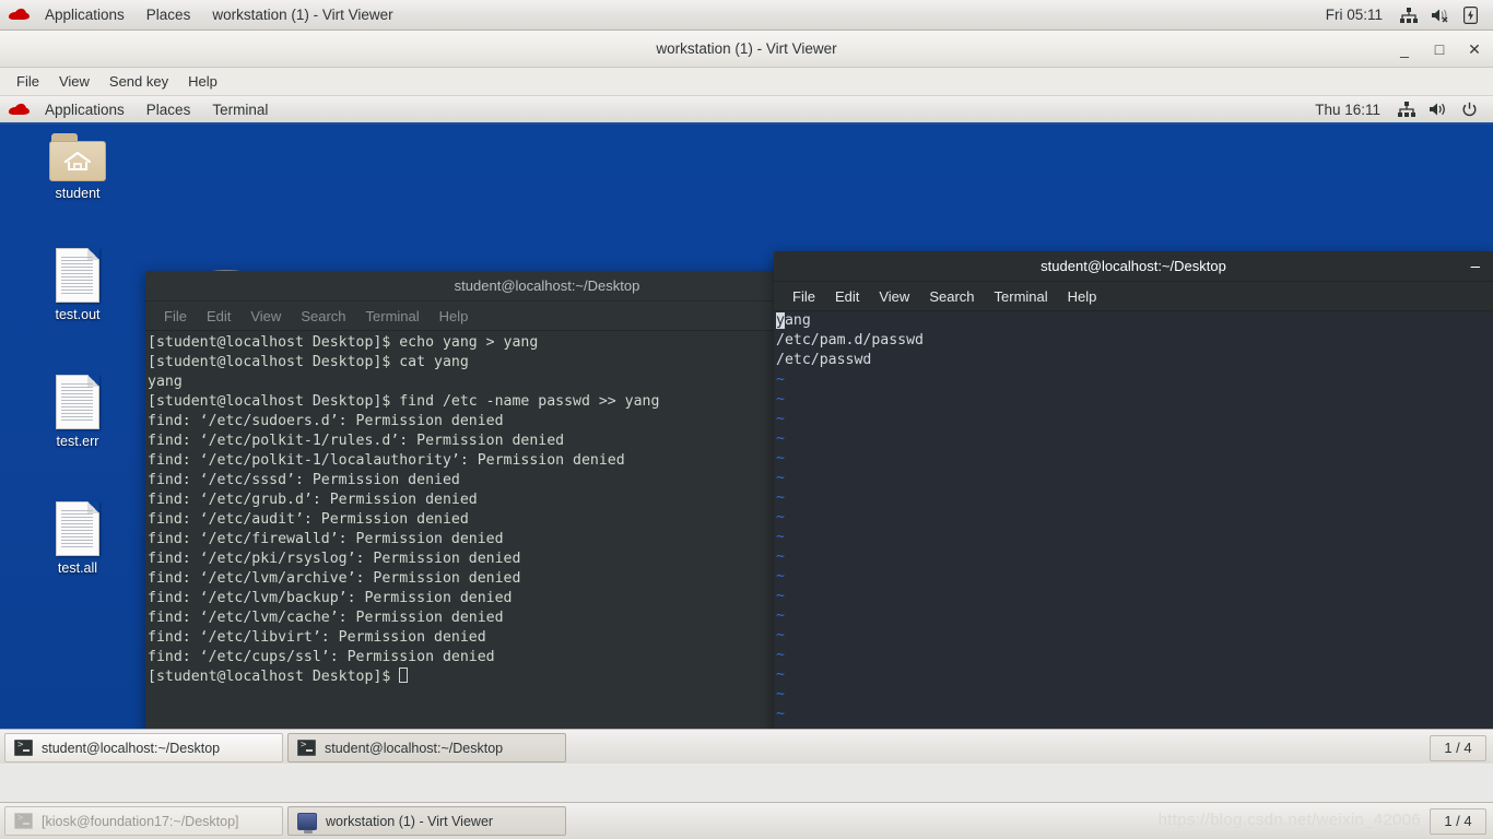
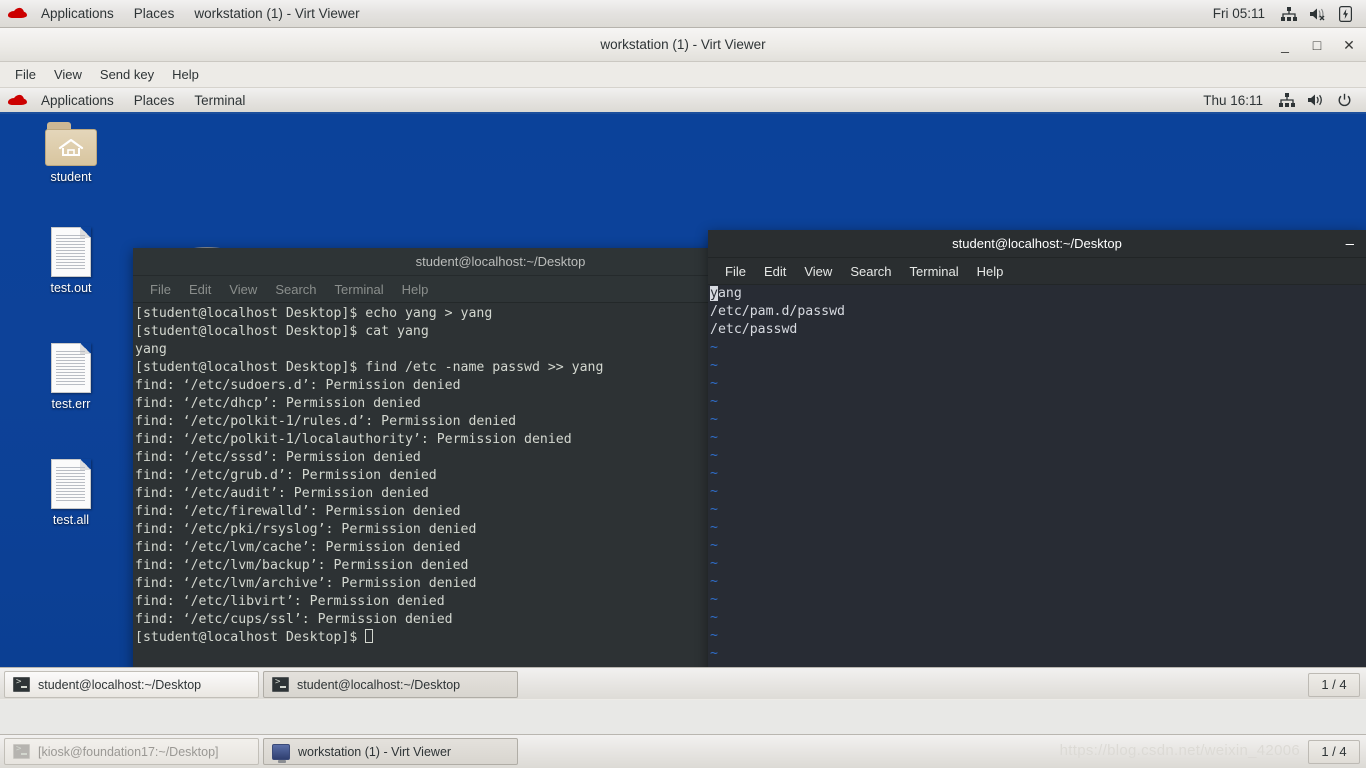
  Applications
  Places
  workstation (1) - Virt Viewer
  Fri 05:11
  workstation (1) - Virt Viewer
  _
  □
  ✕
  File
  View
  Send key
  Help
  Applications
  Places
  Terminal
  Thu 16:11
  student
  test.out
  test.err
  test.all
  student@localhost:~/Desktop
  File
  Edit
  View
  Search
  Terminal
  Help
  [student@localhost Desktop]$ echo yang > yang
  [student@localhost Desktop]$ cat yang
  yang
  [student@localhost Desktop]$ find /etc -name passwd >> yang
  find: ‘/etc/sudoers.d’: Permission denied
+ find: ‘/etc/dhcp’: Permission denied
  find: ‘/etc/polkit-1/rules.d’: Permission denied
  find: ‘/etc/polkit-1/localauthority’: Permission denied
  find: ‘/etc/sssd’: Permission denied
  find: ‘/etc/grub.d’: Permission denied
  find: ‘/etc/audit’: Permission denied
  find: ‘/etc/firewalld’: Permission denied
  find: ‘/etc/pki/rsyslog’: Permission denied
- find: ‘/etc/lvm/archive’: Permission denied
+ find: ‘/etc/lvm/cache’: Permission denied
  find: ‘/etc/lvm/backup’: Permission denied
- find: ‘/etc/lvm/cache’: Permission denied
+ find: ‘/etc/lvm/archive’: Permission denied
  find: ‘/etc/libvirt’: Permission denied
  find: ‘/etc/cups/ssl’: Permission denied
  [student@localhost Desktop]$
  student@localhost:~/Desktop
  –
  File
  Edit
  View
  Search
  Terminal
  Help
  yang
  /etc/pam.d/passwd
  /etc/passwd
  ~
  ~
  ~
  ~
  ~
  ~
  ~
  ~
  ~
  ~
  ~
  ~
  ~
  ~
  ~
  ~
  ~
  ~
  student@localhost:~/Desktop
  student@localhost:~/Desktop
  1 / 4
  [kiosk@foundation17:~/Desktop]
  workstation (1) - Virt Viewer
  1 / 4
